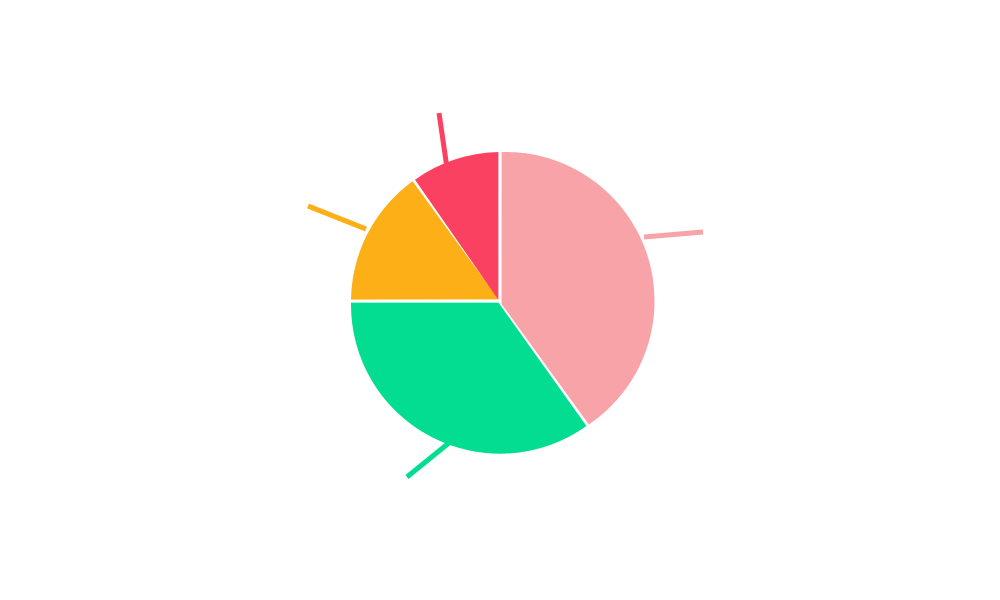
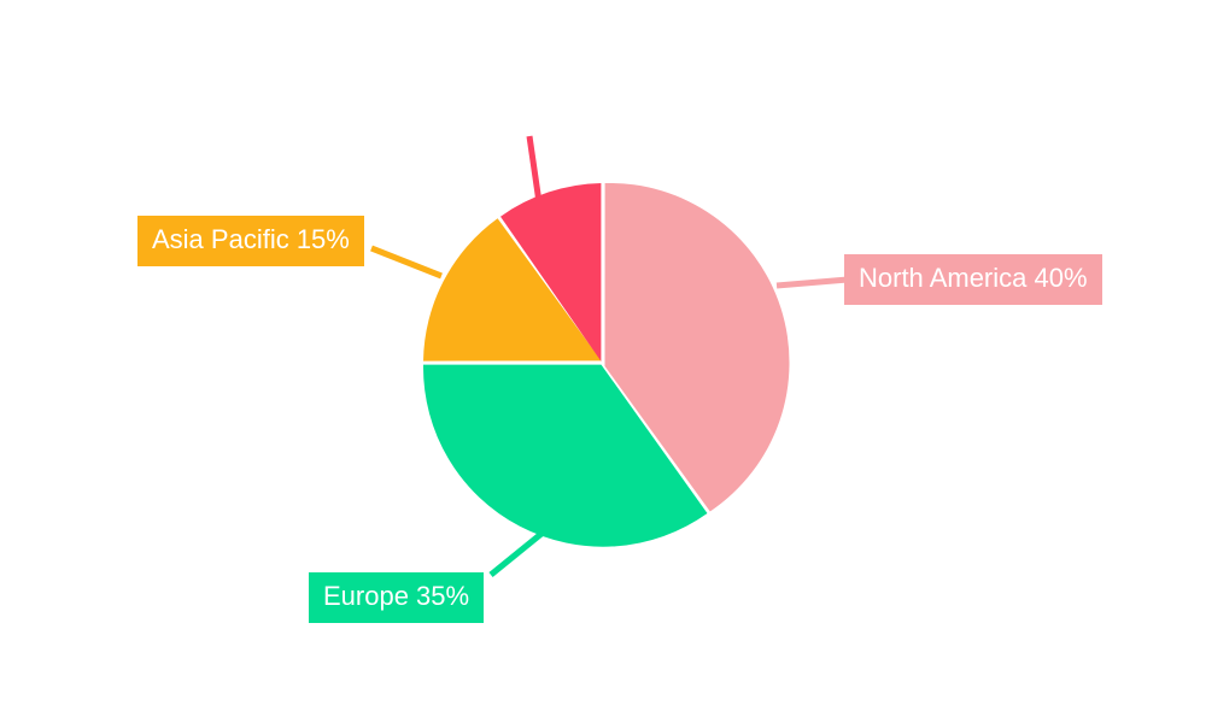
+ North America 40%
+ Europe 35%
+ Asia Pacific 15%
